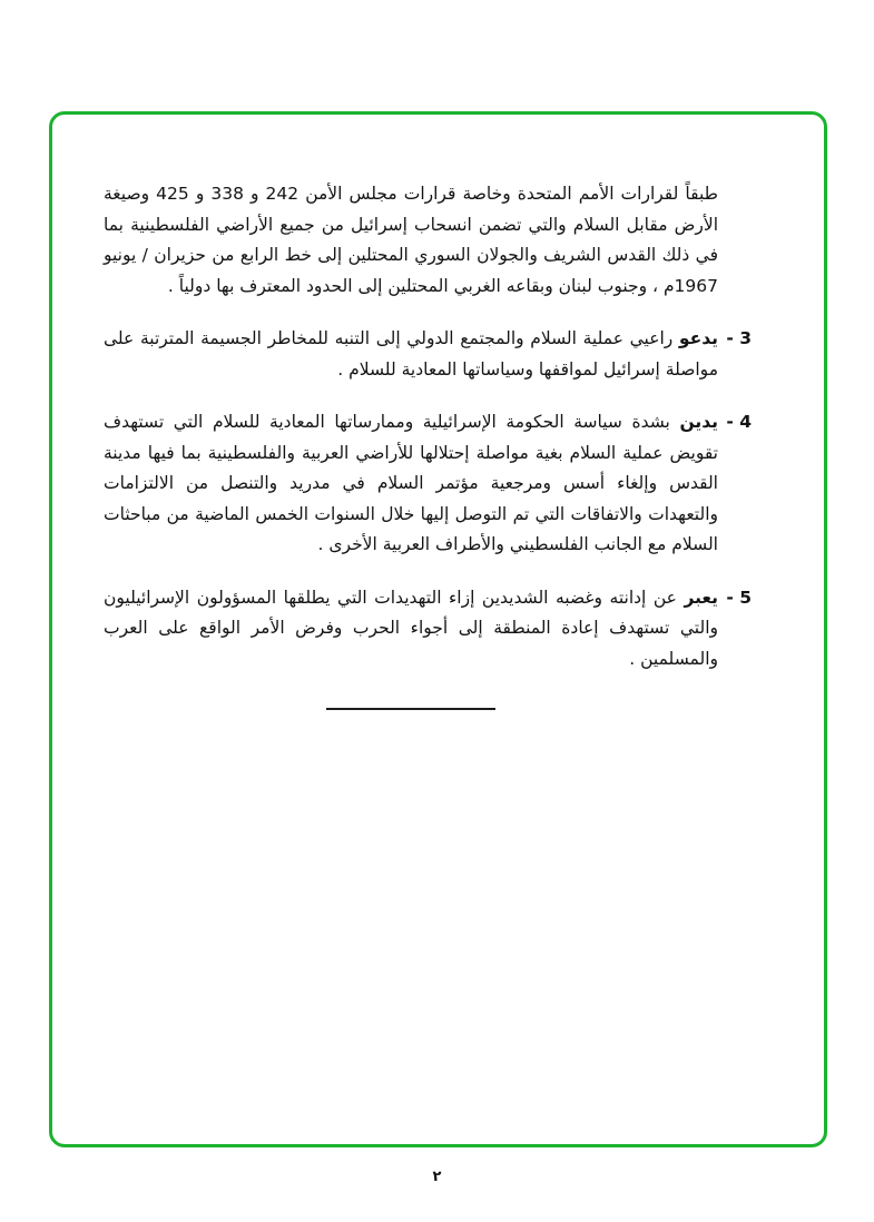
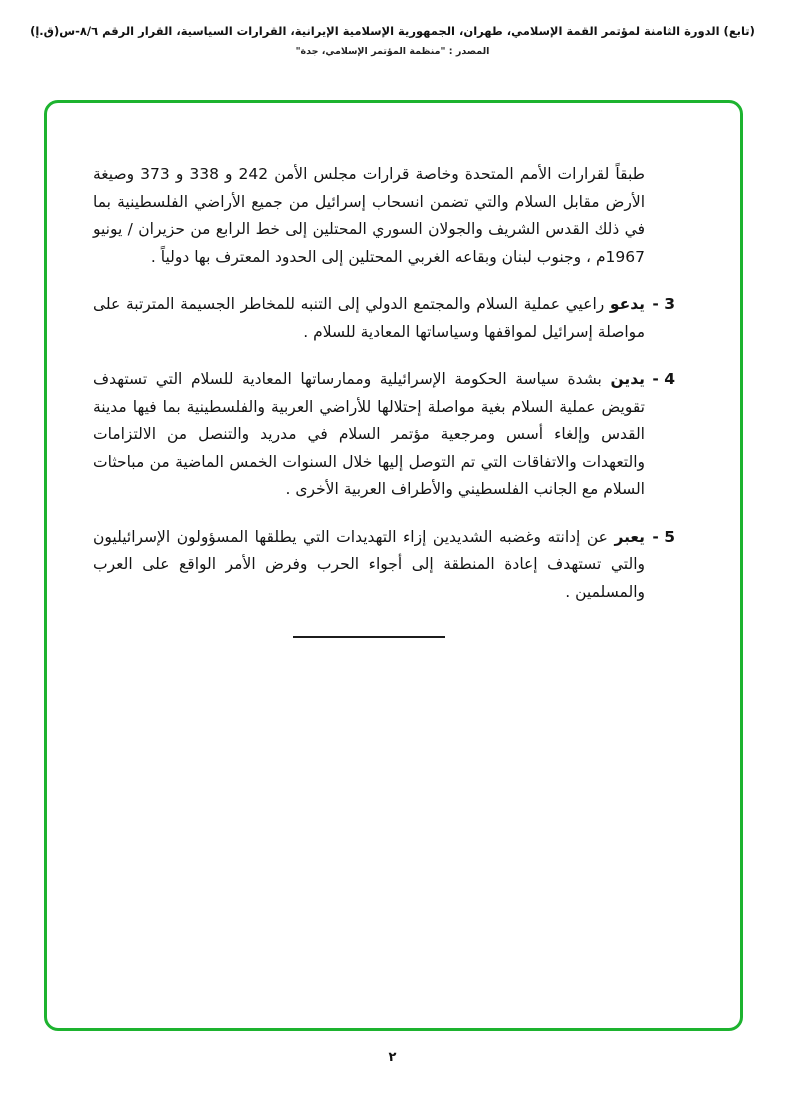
+ (تابع) الدورة الثامنة لمؤتمر القمة الإسلامي، طهران، الجمهورية الإسلامية الإيرانية، القرارات السياسية، القرار الرقم ٨/٦-س(ق.إ)
+ المصدر : "منظمة المؤتمر الإسلامي، جدة"
- طبقاً لقرارات الأمم المتحدة وخاصة قرارات مجلس الأمن 242 و 338 و 425 وصيغة الأرض مقابل السلام والتي تضمن انسحاب إسرائيل من جميع الأراضي الفلسطينية بما في ذلك القدس الشريف والجولان السوري المحتلين إلى خط الرابع من حزيران / يونيو 1967م ، وجنوب لبنان وبقاعه الغربي المحتلين إلى الحدود المعترف بها دولياً .
+ طبقاً لقرارات الأمم المتحدة وخاصة قرارات مجلس الأمن 242 و 338 و 373 وصيغة الأرض مقابل السلام والتي تضمن انسحاب إسرائيل من جميع الأراضي الفلسطينية بما في ذلك القدس الشريف والجولان السوري المحتلين إلى خط الرابع من حزيران / يونيو 1967م ، وجنوب لبنان وبقاعه الغربي المحتلين إلى الحدود المعترف بها دولياً .
  3 -
  يدعو راعيي عملية السلام والمجتمع الدولي إلى التنبه للمخاطر الجسيمة المترتبة على مواصلة إسرائيل لمواقفها وسياساتها المعادية للسلام .
  4 -
  يدين بشدة سياسة الحكومة الإسرائيلية وممارساتها المعادية للسلام التي تستهدف تقويض عملية السلام بغية مواصلة إحتلالها للأراضي العربية والفلسطينية بما فيها مدينة القدس وإلغاء أسس ومرجعية مؤتمر السلام في مدريد والتنصل من الالتزامات والتعهدات والاتفاقات التي تم التوصل إليها خلال السنوات الخمس الماضية من مباحثات السلام مع الجانب الفلسطيني والأطراف العربية الأخرى .
  5 -
  يعبر عن إدانته وغضبه الشديدين إزاء التهديدات التي يطلقها المسؤولون الإسرائيليون والتي تستهدف إعادة المنطقة إلى أجواء الحرب وفرض الأمر الواقع على العرب والمسلمين .
  ٢
